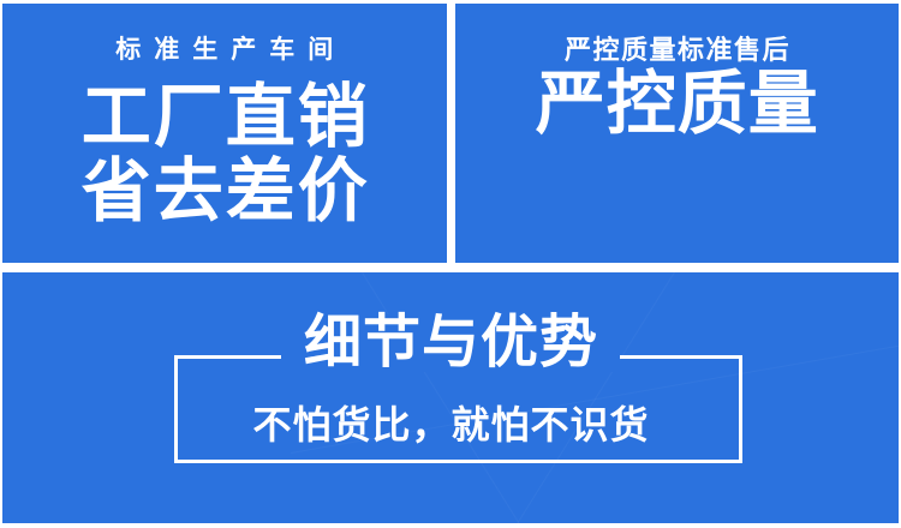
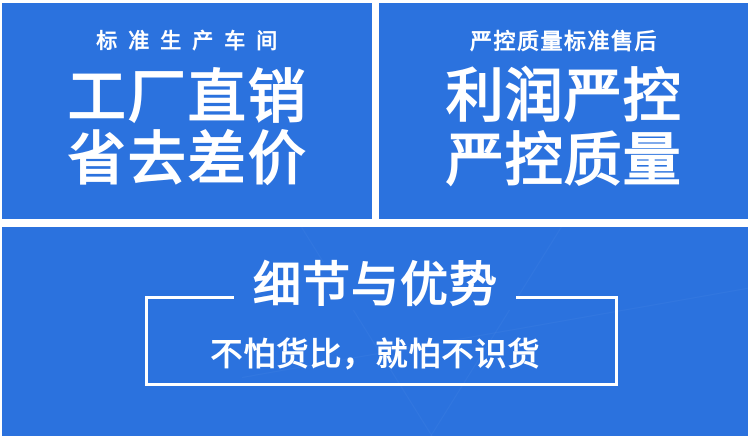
  标准生产车间
  工厂直销
  省去差价
  严控质量标准售后
+ 利润严控
  严控质量
  细节与优势
  不怕货比，就怕不识货
